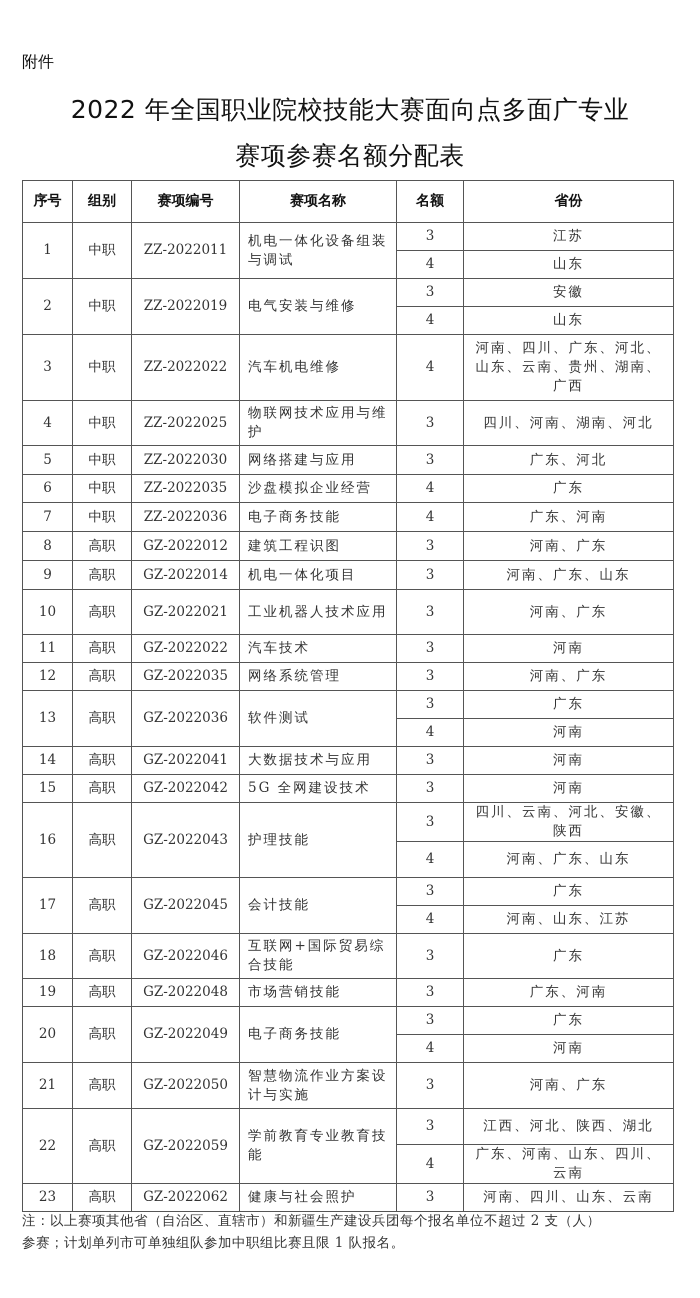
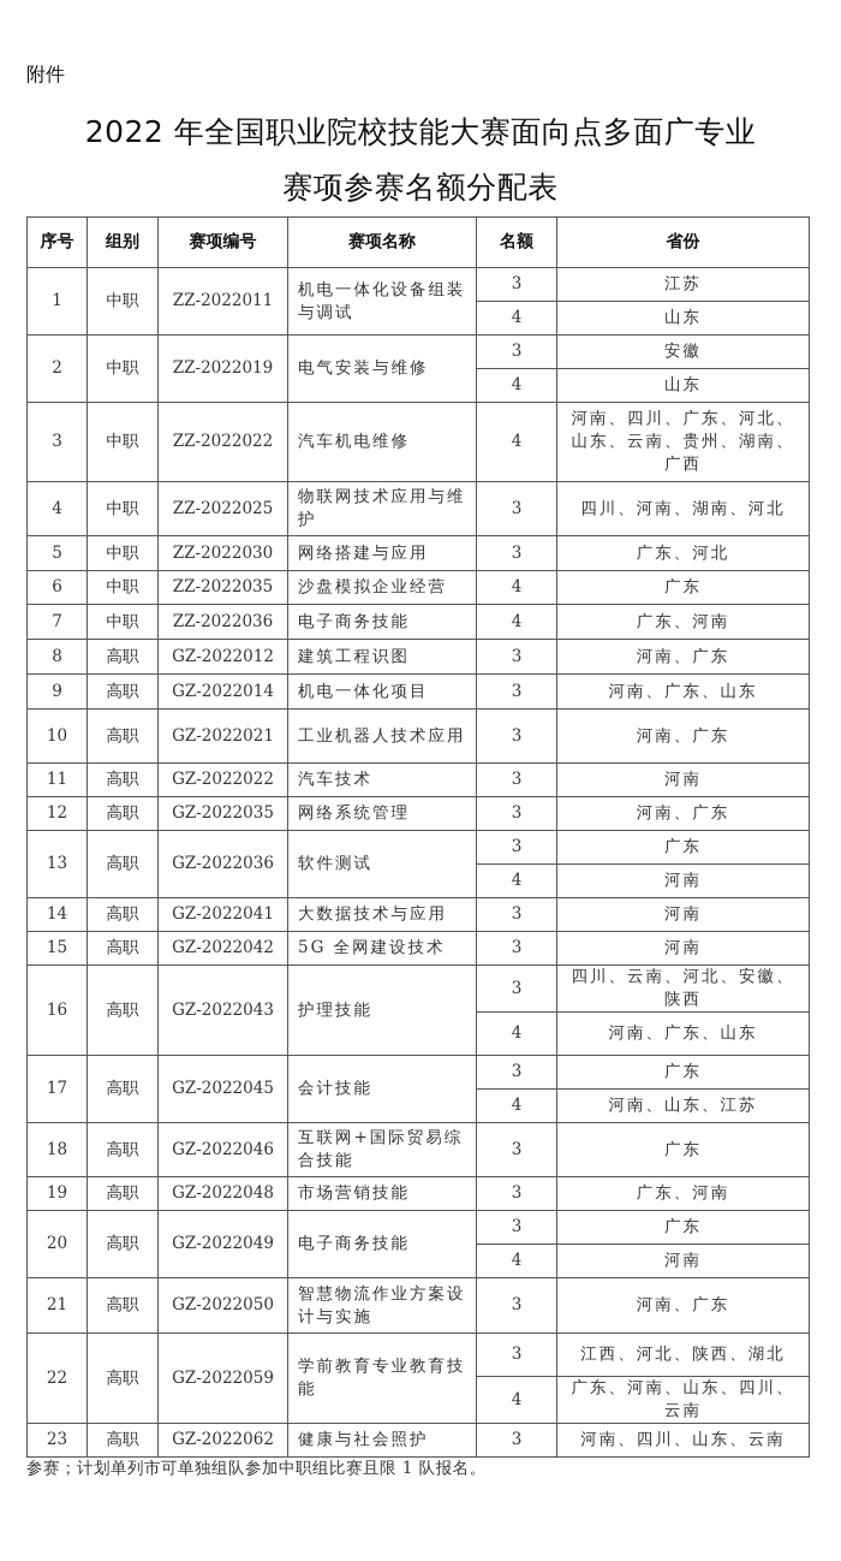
  附件
  2022 年全国职业院校技能大赛面向点多面广专业
  赛项参赛名额分配表
  序号	组别	赛项编号	赛项名称	名额	省份
  1	中职	ZZ-2022011	机电一体化设备组装与调试	3	江苏
  4	山东
  2	中职	ZZ-2022019	电气安装与维修	3	安徽
  4	山东
  3	中职	ZZ-2022022	汽车机电维修	4	河南、四川、广东、河北、山东、云南、贵州、湖南、广西
  4	中职	ZZ-2022025	物联网技术应用与维护	3	四川、河南、湖南、河北
  5	中职	ZZ-2022030	网络搭建与应用	3	广东、河北
  6	中职	ZZ-2022035	沙盘模拟企业经营	4	广东
  7	中职	ZZ-2022036	电子商务技能	4	广东、河南
  8	高职	GZ-2022012	建筑工程识图	3	河南、广东
  9	高职	GZ-2022014	机电一体化项目	3	河南、广东、山东
  10	高职	GZ-2022021	工业机器人技术应用	3	河南、广东
  11	高职	GZ-2022022	汽车技术	3	河南
  12	高职	GZ-2022035	网络系统管理	3	河南、广东
  13	高职	GZ-2022036	软件测试	3	广东
  4	河南
  14	高职	GZ-2022041	大数据技术与应用	3	河南
  15	高职	GZ-2022042	5G 全网建设技术	3	河南
  16	高职	GZ-2022043	护理技能	3	四川、云南、河北、安徽、陕西
  4	河南、广东、山东
  17	高职	GZ-2022045	会计技能	3	广东
  4	河南、山东、江苏
  18	高职	GZ-2022046	互联网+国际贸易综合技能	3	广东
  19	高职	GZ-2022048	市场营销技能	3	广东、河南
  20	高职	GZ-2022049	电子商务技能	3	广东
  4	河南
  21	高职	GZ-2022050	智慧物流作业方案设计与实施	3	河南、广东
  22	高职	GZ-2022059	学前教育专业教育技能	3	江西、河北、陕西、湖北
  4	广东、河南、山东、四川、云南
  23	高职	GZ-2022062	健康与社会照护	3	河南、四川、山东、云南
- 注：以上赛项其他省（自治区、直辖市）和新疆生产建设兵团每个报名单位不超过 2 支（人）
  参赛；计划单列市可单独组队参加中职组比赛且限 1 队报名。
